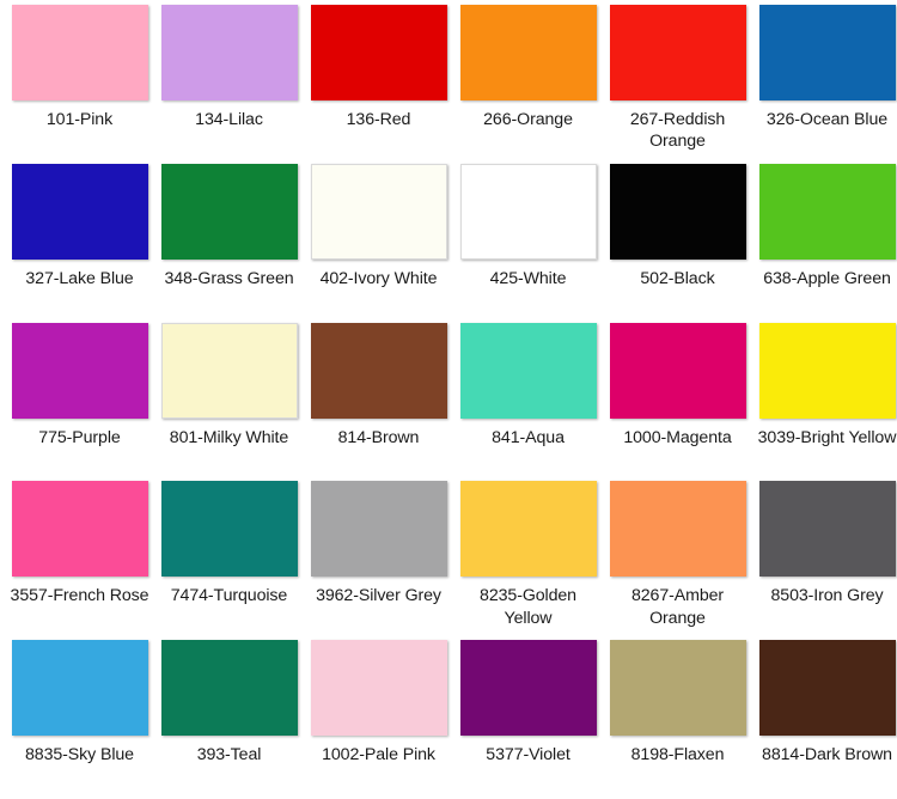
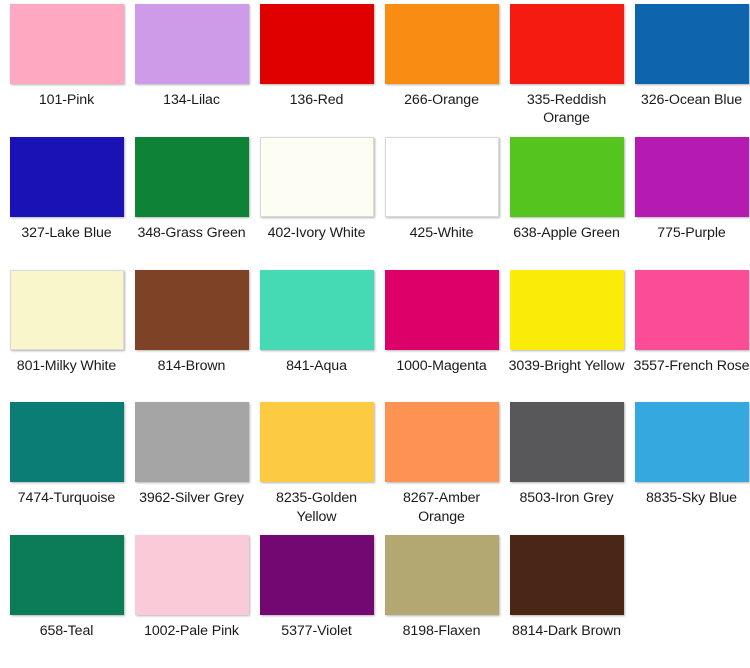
  101-Pink
  134-Lilac
  136-Red
  266-Orange
- 267-Reddish Orange
+ 335-Reddish Orange
  326-Ocean Blue
  327-Lake Blue
  348-Grass Green
  402-Ivory White
  425-White
- 502-Black
  638-Apple Green
  775-Purple
  801-Milky White
  814-Brown
  841-Aqua
  1000-Magenta
  3039-Bright Yellow
  3557-French Rose
  7474-Turquoise
  3962-Silver Grey
  8235-Golden Yellow
  8267-Amber Orange
  8503-Iron Grey
  8835-Sky Blue
- 393-Teal
+ 658-Teal
  1002-Pale Pink
  5377-Violet
  8198-Flaxen
  8814-Dark Brown
